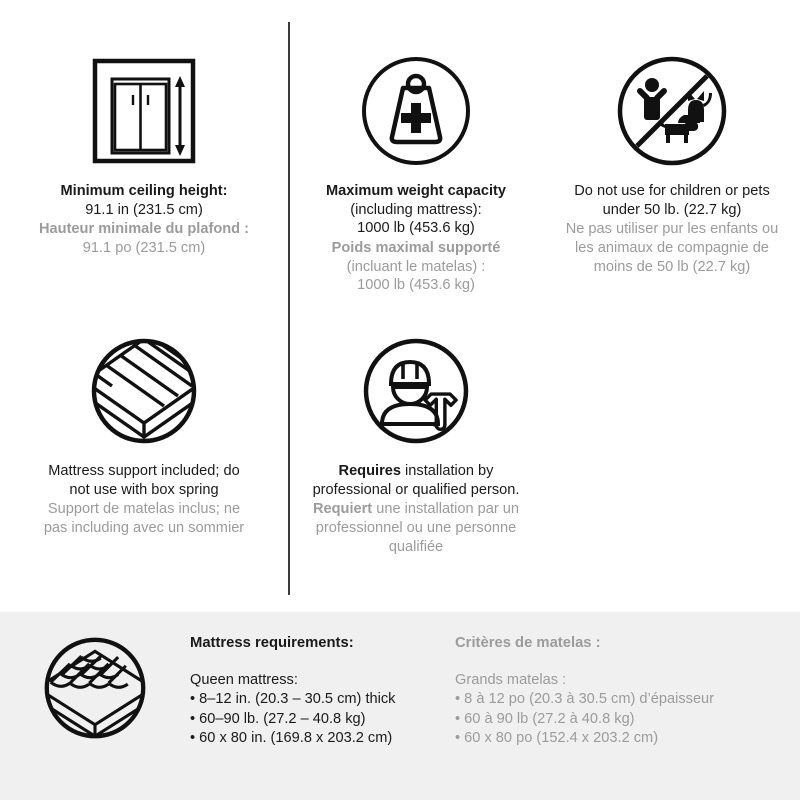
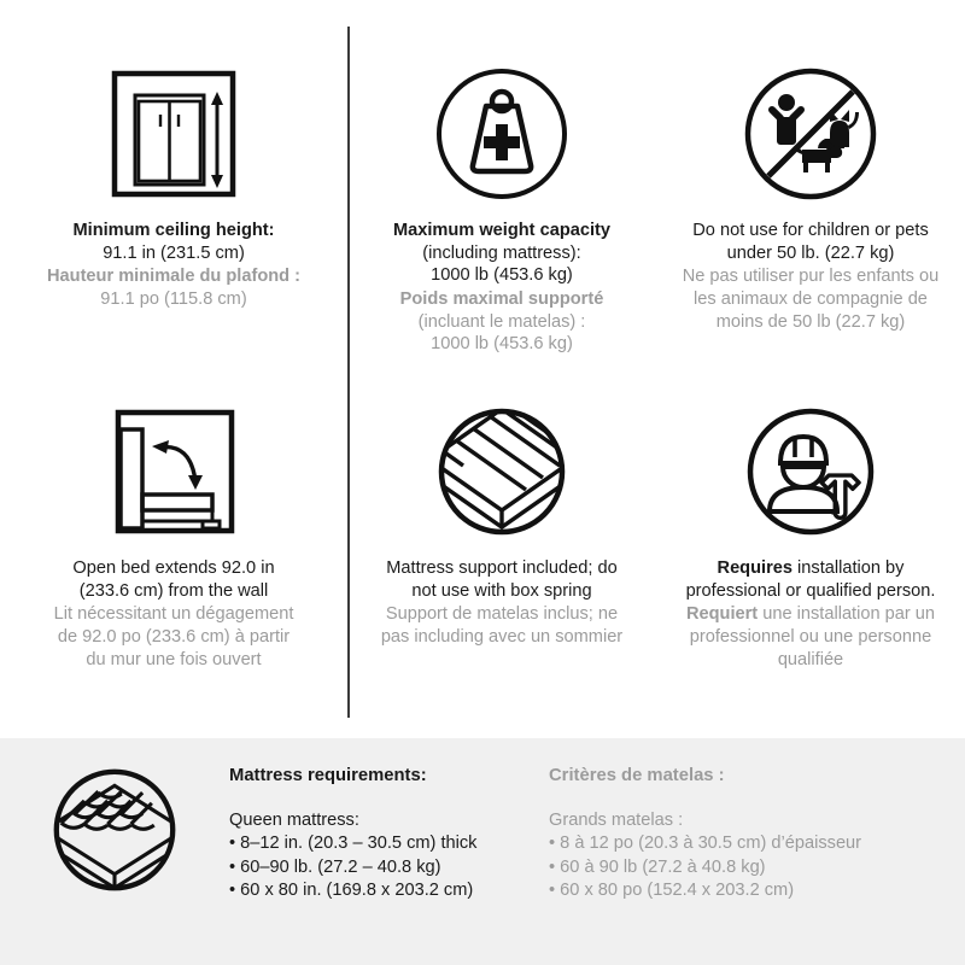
  Minimum ceiling height:
  91.1 in (231.5 cm)
  Hauteur minimale du plafond :
- 91.1 po (231.5 cm)
+ 91.1 po (115.8 cm)
  Maximum weight capacity
  (including mattress):
  1000 lb (453.6 kg)
  Poids maximal supporté
  (incluant le matelas) :
  1000 lb (453.6 kg)
  Do not use for children or pets
  under 50 lb. (22.7 kg)
  Ne pas utiliser pur les enfants ou
  les animaux de compagnie de
  moins de 50 lb (22.7 kg)
+ Open bed extends 92.0 in
+ (233.6 cm) from the wall
+ Lit nécessitant un dégagement
+ de 92.0 po (233.6 cm) à partir
+ du mur une fois ouvert
  Mattress support included; do
  not use with box spring
  Support de matelas inclus; ne
  pas including avec un sommier
  Requires installation by
  professional or qualified person.
  Requiert une installation par un
  professionnel ou une personne
  qualifiée
  Mattress requirements:
  Queen mattress:
  • 8–12 in. (20.3 – 30.5 cm) thick
  • 60–90 lb. (27.2 – 40.8 kg)
  • 60 x 80 in. (169.8 x 203.2 cm)
  Critères de matelas :
  Grands matelas :
  • 8 à 12 po (20.3 à 30.5 cm) d’épaisseur
  • 60 à 90 lb (27.2 à 40.8 kg)
  • 60 x 80 po (152.4 x 203.2 cm)
